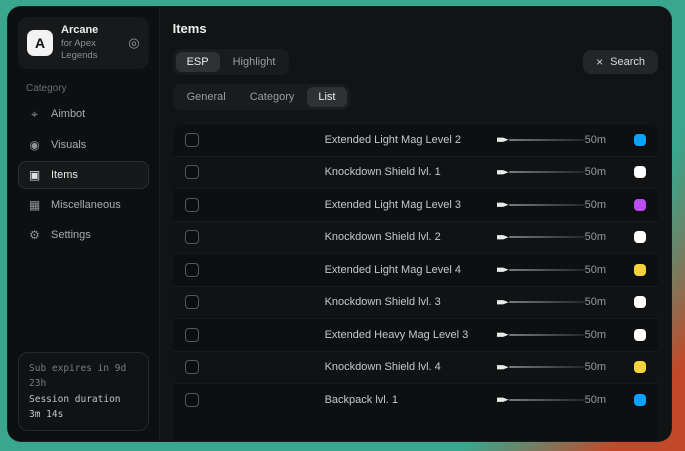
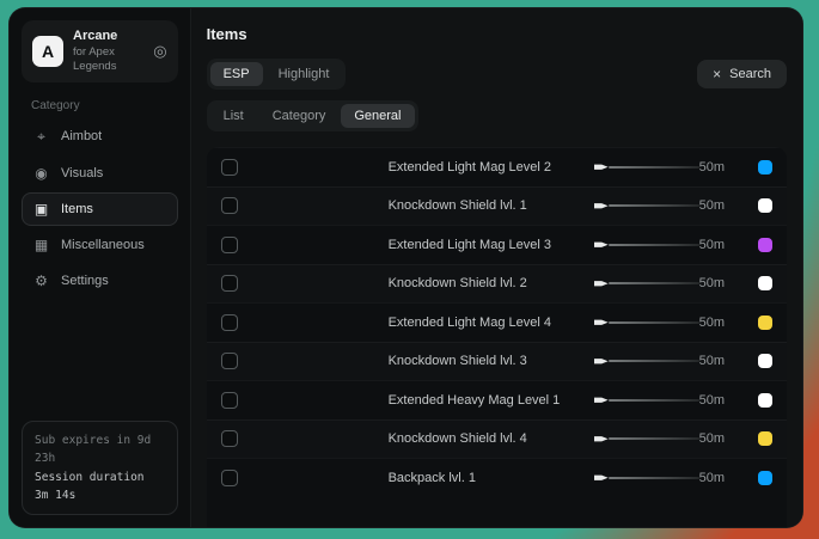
  A
  Arcane
  for Apex Legends
  ◎
  Category
  ⌖
  Aimbot
  ◉
  Visuals
  ▣
  Items
  ▦
  Miscellaneous
  ⚙
  Settings
  Sub expires in 9d 23h
  Session duration 3m 14s
  Items
  ESP
  Highlight
  ×
  Search
- General
+ List
  Category
- List
+ General
  Extended Light Mag Level 2
  50m
  Knockdown Shield lvl. 1
  50m
  Extended Light Mag Level 3
  50m
  Knockdown Shield lvl. 2
  50m
  Extended Light Mag Level 4
  50m
  Knockdown Shield lvl. 3
  50m
- Extended Heavy Mag Level 3
+ Extended Heavy Mag Level 1
  50m
  Knockdown Shield lvl. 4
  50m
  Backpack lvl. 1
  50m
